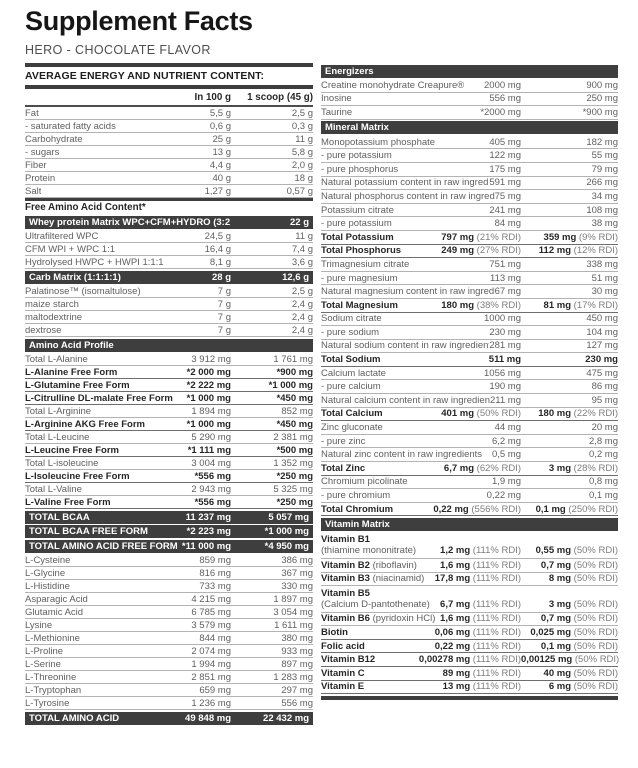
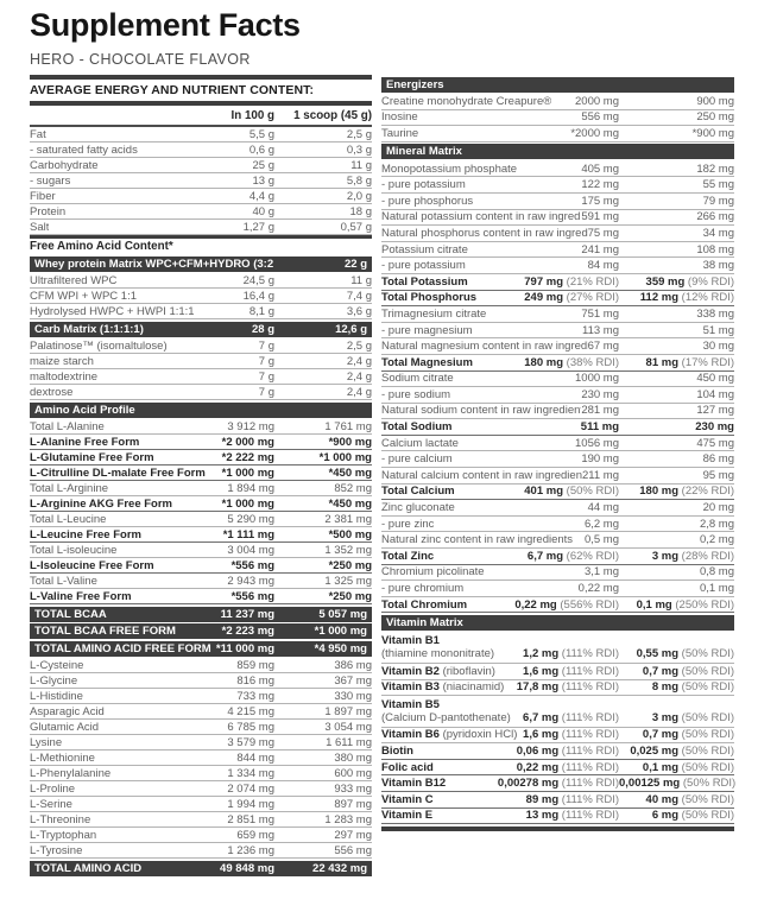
  Supplement Facts
  HERO - CHOCOLATE FLAVOR
  AVERAGE ENERGY AND NUTRIENT CONTENT:
  In 100 g
  1 scoop (45 g)
  Fat
  5,5 g
  2,5 g
  - saturated fatty acids
  0,6 g
  0,3 g
  Carbohydrate
  25 g
  11 g
  - sugars
  13 g
  5,8 g
  Fiber
  4,4 g
  2,0 g
  Protein
  40 g
  18 g
  Salt
  1,27 g
  0,57 g
  Free Amino Acid Content*
  Whey protein Matrix WPC+CFM+HYDRO (3:2
  22 g
  Ultrafiltered WPC
  24,5 g
  11 g
  CFM WPI + WPC 1:1
  16,4 g
  7,4 g
  Hydrolysed HWPC + HWPI 1:1:1
  8,1 g
  3,6 g
  Carb Matrix (1:1:1:1)
  28 g
  12,6 g
  Palatinose™ (isomaltulose)
  7 g
  2,5 g
  maize starch
  7 g
  2,4 g
  maltodextrine
  7 g
  2,4 g
  dextrose
  7 g
  2,4 g
  Amino Acid Profile
  Total L-Alanine
  3 912 mg
  1 761 mg
  L-Alanine Free Form
  *2 000 mg
  *900 mg
  L-Glutamine Free Form
  *2 222 mg
  *1 000 mg
  L-Citrulline DL-malate Free Form
  *1 000 mg
  *450 mg
  Total L-Arginine
  1 894 mg
  852 mg
  L-Arginine AKG Free Form
  *1 000 mg
  *450 mg
  Total L-Leucine
  5 290 mg
  2 381 mg
  L-Leucine Free Form
  *1 111 mg
  *500 mg
  Total L-isoleucine
  3 004 mg
  1 352 mg
  L-Isoleucine Free Form
  *556 mg
  *250 mg
  Total L-Valine
  2 943 mg
- 5 325 mg
+ 1 325 mg
  L-Valine Free Form
  *556 mg
  *250 mg
  TOTAL BCAA
  11 237 mg
  5 057 mg
  TOTAL BCAA FREE FORM
  *2 223 mg
  *1 000 mg
  TOTAL AMINO ACID FREE FORM
  *11 000 mg
  *4 950 mg
  L-Cysteine
  859 mg
  386 mg
  L-Glycine
  816 mg
  367 mg
  L-Histidine
  733 mg
  330 mg
  Asparagic Acid
  4 215 mg
  1 897 mg
  Glutamic Acid
  6 785 mg
  3 054 mg
  Lysine
  3 579 mg
  1 611 mg
  L-Methionine
  844 mg
  380 mg
+ L-Phenylalanine
+ 1 334 mg
+ 600 mg
  L-Proline
  2 074 mg
  933 mg
  L-Serine
  1 994 mg
  897 mg
  L-Threonine
  2 851 mg
  1 283 mg
  L-Tryptophan
  659 mg
  297 mg
  L-Tyrosine
  1 236 mg
  556 mg
  TOTAL AMINO ACID
  49 848 mg
  22 432 mg
  Energizers
  Creatine monohydrate Creapure®
  2000 mg
  900 mg
  Inosine
  556 mg
  250 mg
  Taurine
  *2000 mg
  *900 mg
  Mineral Matrix
  Monopotassium phosphate
  405 mg
  182 mg
  - pure potassium
  122 mg
  55 mg
  - pure phosphorus
  175 mg
  79 mg
  Natural potassium content in raw ingred
  591 mg
  266 mg
  Natural phosphorus content in raw ingred
  75 mg
  34 mg
  Potassium citrate
  241 mg
  108 mg
  - pure potassium
  84 mg
  38 mg
  Total Potassium
  797 mg (21% RDI)
  359 mg (9% RDI)
  Total Phosphorus
  249 mg (27% RDI)
  112 mg (12% RDI)
  Trimagnesium citrate
  751 mg
  338 mg
  - pure magnesium
  113 mg
  51 mg
  Natural magnesium content in raw ingred
  67 mg
  30 mg
  Total Magnesium
  180 mg (38% RDI)
  81 mg (17% RDI)
  Sodium citrate
  1000 mg
  450 mg
  - pure sodium
  230 mg
  104 mg
  Natural sodium content in raw ingredien
  281 mg
  127 mg
  Total Sodium
  511 mg
  230 mg
  Calcium lactate
  1056 mg
  475 mg
  - pure calcium
  190 mg
  86 mg
  Natural calcium content in raw ingredien
  211 mg
  95 mg
  Total Calcium
  401 mg (50% RDI)
  180 mg (22% RDI)
  Zinc gluconate
  44 mg
  20 mg
  - pure zinc
  6,2 mg
  2,8 mg
  Natural zinc content in raw ingredients
  0,5 mg
  0,2 mg
  Total Zinc
  6,7 mg (62% RDI)
  3 mg (28% RDI)
  Chromium picolinate
- 1,9 mg
+ 3,1 mg
  0,8 mg
  - pure chromium
  0,22 mg
  0,1 mg
  Total Chromium
  0,22 mg (556% RDI)
  0,1 mg (250% RDI)
  Vitamin Matrix
  Vitamin B1
  (thiamine mononitrate)
  1,2 mg (111% RDI)
  0,55 mg (50% RDI)
  Vitamin B2 (riboflavin)
  1,6 mg (111% RDI)
  0,7 mg (50% RDI)
  Vitamin B3 (niacinamid)
  17,8 mg (111% RDI)
  8 mg (50% RDI)
  Vitamin B5
  (Calcium D-pantothenate)
  6,7 mg (111% RDI)
  3 mg (50% RDI)
  Vitamin B6 (pyridoxin HCl)
  1,6 mg (111% RDI)
  0,7 mg (50% RDI)
  Biotin
  0,06 mg (111% RDI)
  0,025 mg (50% RDI)
  Folic acid
  0,22 mg (111% RDI)
  0,1 mg (50% RDI)
  Vitamin B12
  0,00278 mg (111% RDI)
  0,00125 mg (50% RDI)
  Vitamin C
  89 mg (111% RDI)
  40 mg (50% RDI)
  Vitamin E
  13 mg (111% RDI)
  6 mg (50% RDI)
